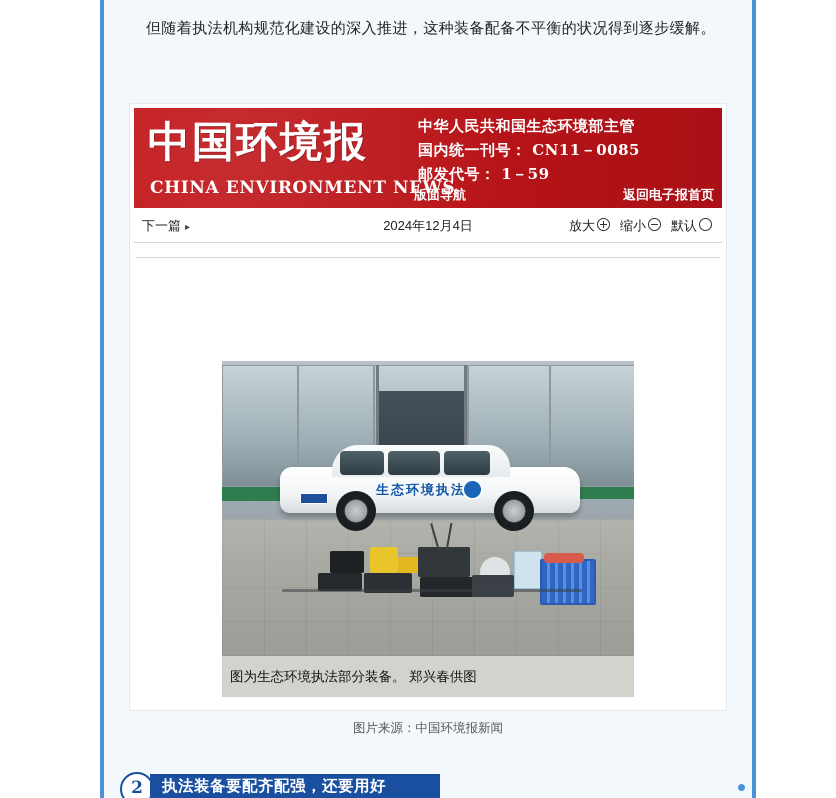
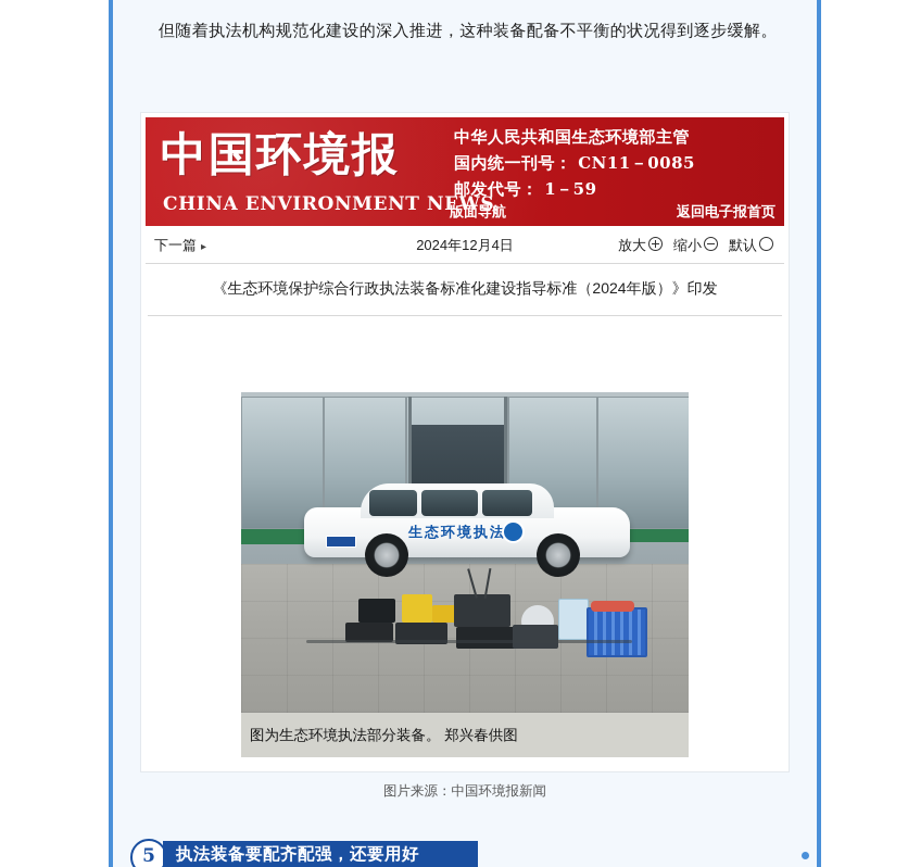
  但随着执法机构规范化建设的深入推进，这种装备配备不平衡的状况得到逐步缓解。
  下一篇 ▸
  2024年12月4日
  放大
  缩小
  默认
+ 《生态环境保护综合行政执法装备标准化建设指导标准（2024年版）》印发
  生态环境执法
  图为生态环境执法部分装备。 郑兴春供图
  图片来源：中国环境报新闻
- 2
+ 5
  执法装备要配齐配强，还要用好
